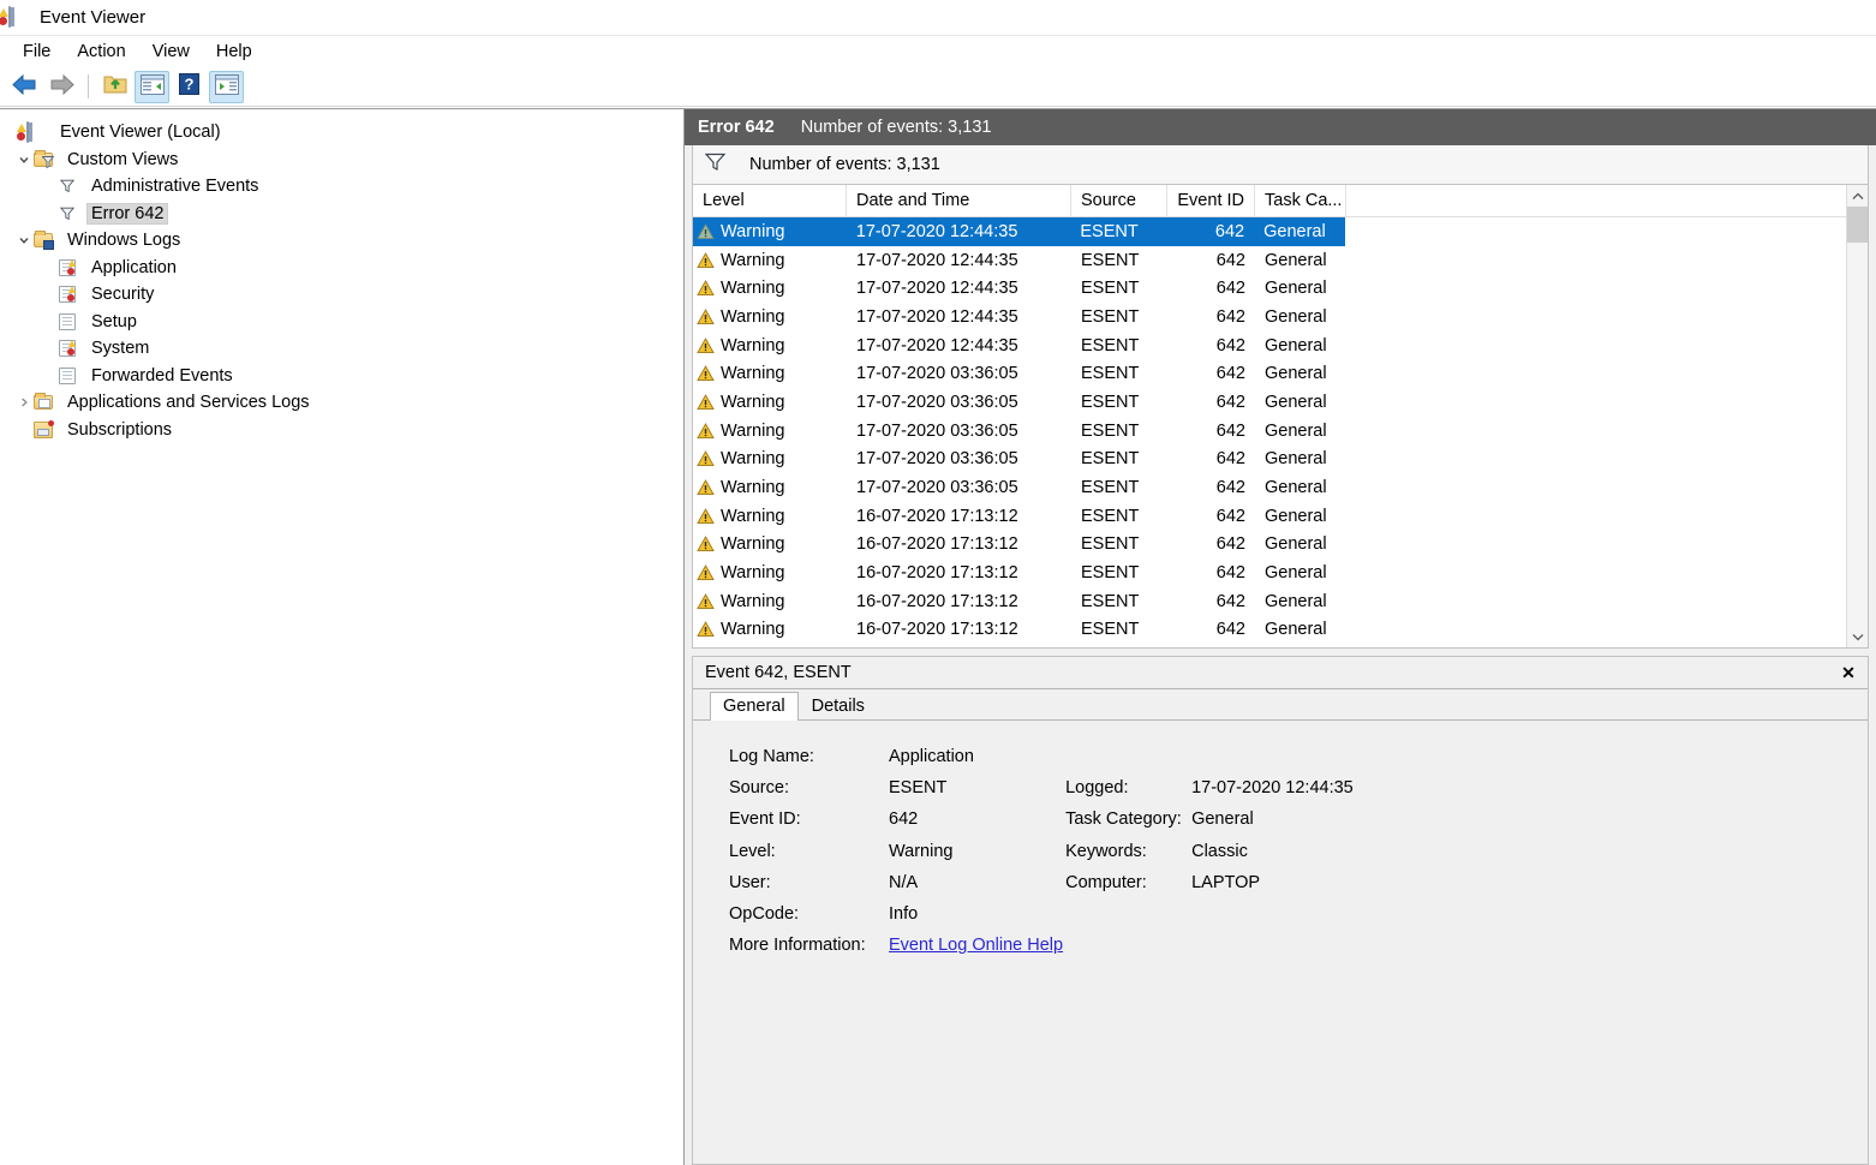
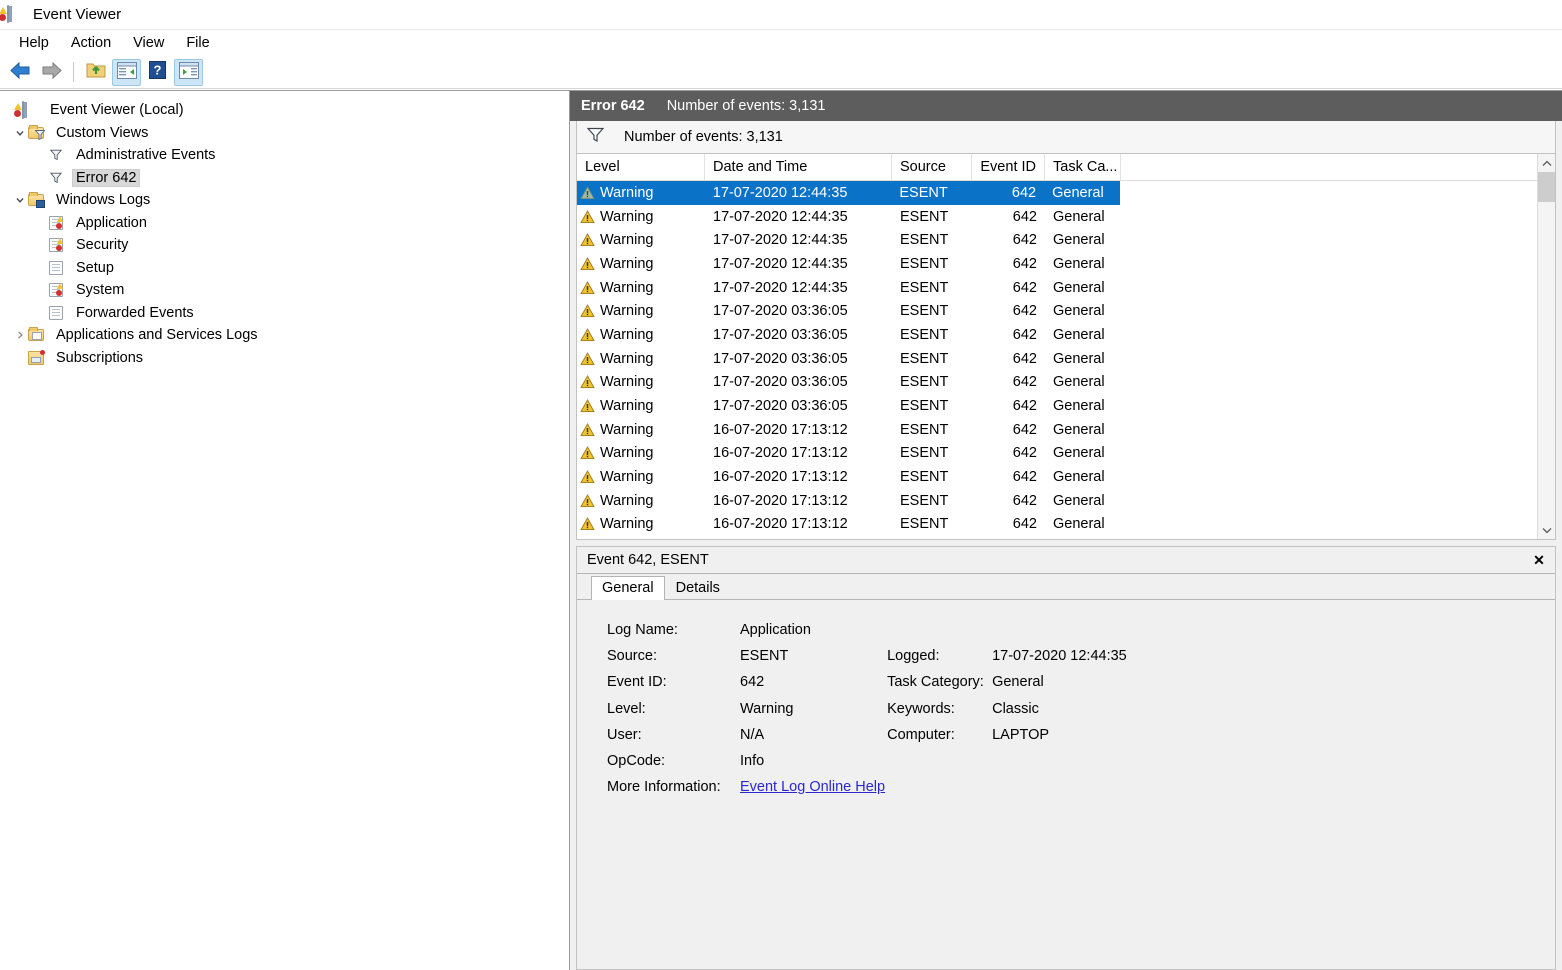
  Event Viewer
- File
+ Help
  Action
  View
- Help
+ File
  ?
  Event Viewer (Local)
  Custom Views
  Administrative Events
  Error 642
  Windows Logs
  Application
  Security
  Setup
  System
  Forwarded Events
  Applications and Services Logs
  Subscriptions
  Error 642
  Number of events: 3,131
  Number of events: 3,131
  Level
  Date and Time
  Source
  Event ID
  Task Ca...
  Warning
  17-07-2020 12:44:35
  ESENT
  642
  General
  Warning
  17-07-2020 12:44:35
  ESENT
  642
  General
  Warning
  17-07-2020 12:44:35
  ESENT
  642
  General
  Warning
  17-07-2020 12:44:35
  ESENT
  642
  General
  Warning
  17-07-2020 12:44:35
  ESENT
  642
  General
  Warning
  17-07-2020 03:36:05
  ESENT
  642
  General
  Warning
  17-07-2020 03:36:05
  ESENT
  642
  General
  Warning
  17-07-2020 03:36:05
  ESENT
  642
  General
  Warning
  17-07-2020 03:36:05
  ESENT
  642
  General
  Warning
  17-07-2020 03:36:05
  ESENT
  642
  General
  Warning
  16-07-2020 17:13:12
  ESENT
  642
  General
  Warning
  16-07-2020 17:13:12
  ESENT
  642
  General
  Warning
  16-07-2020 17:13:12
  ESENT
  642
  General
  Warning
  16-07-2020 17:13:12
  ESENT
  642
  General
  Warning
  16-07-2020 17:13:12
  ESENT
  642
  General
  Event 642, ESENT
  ✕
  General
  Details
  Log Name:
  Application
  Source:
  ESENT
  Event ID:
  642
  Level:
  Warning
  User:
  N/A
  OpCode:
  Info
  More Information:
  Event Log Online Help
  Logged:
  17-07-2020 12:44:35
  Task Category:
  General
  Keywords:
  Classic
  Computer:
  LAPTOP
